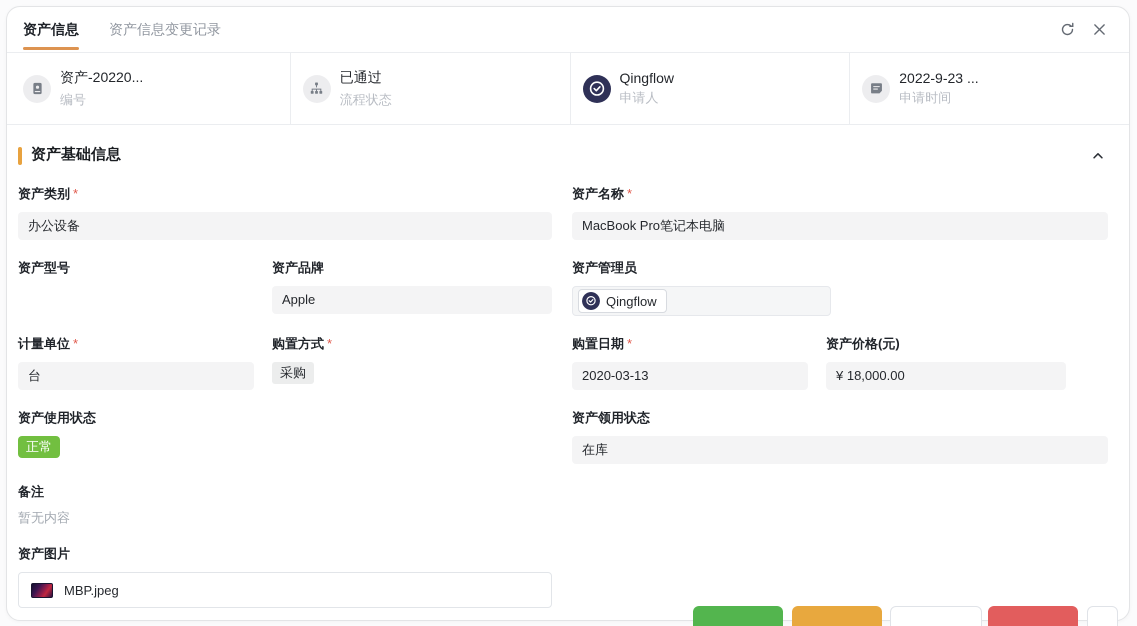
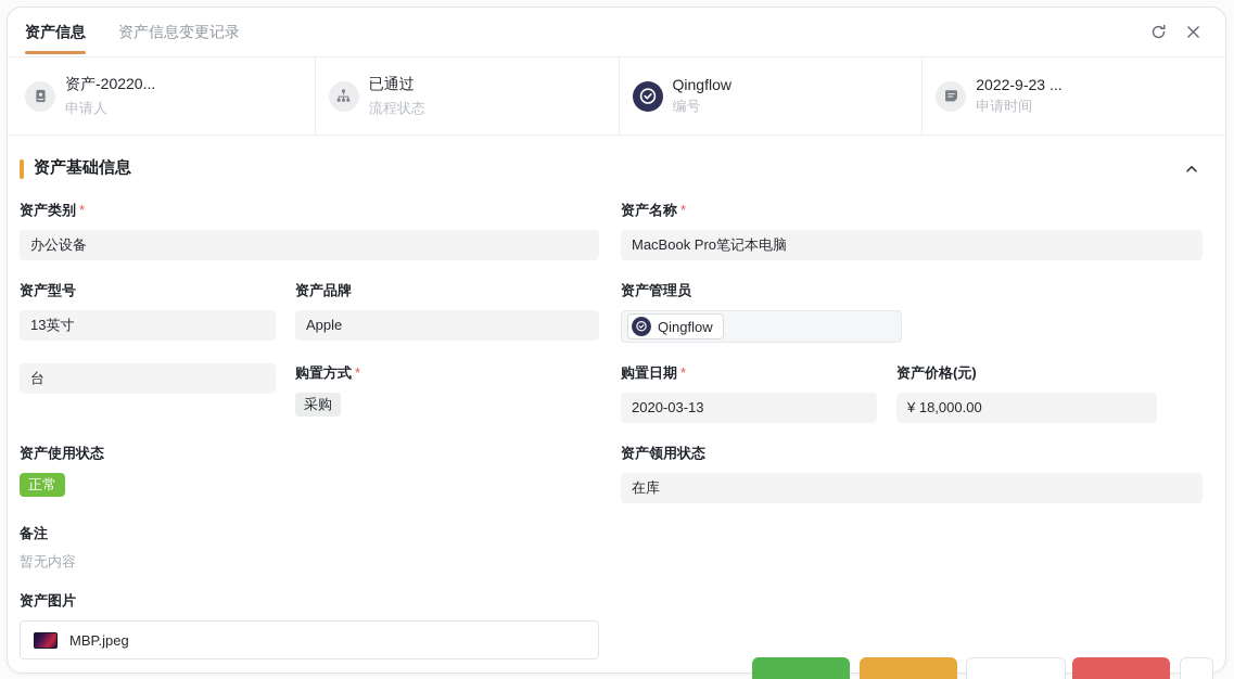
  资产信息
  资产信息变更记录
  资产-20220...
- 编号
+ 申请人
  已通过
  流程状态
  Qingflow
- 申请人
+ 编号
  2022-9-23 ...
  申请时间
  资产基础信息
  资产类别 *
  办公设备
  资产名称 *
  MacBook Pro笔记本电脑
  资产型号
+ 13英寸
  资产品牌
  Apple
  资产管理员
  Qingflow
- 计量单位 *
  台
  购置方式 *
  采购
  购置日期 *
  2020-03-13
  资产价格(元)
  ¥ 18,000.00
  资产使用状态
  正常
  资产领用状态
  在库
  备注
  暂无内容
  资产图片
  MBP.jpeg
